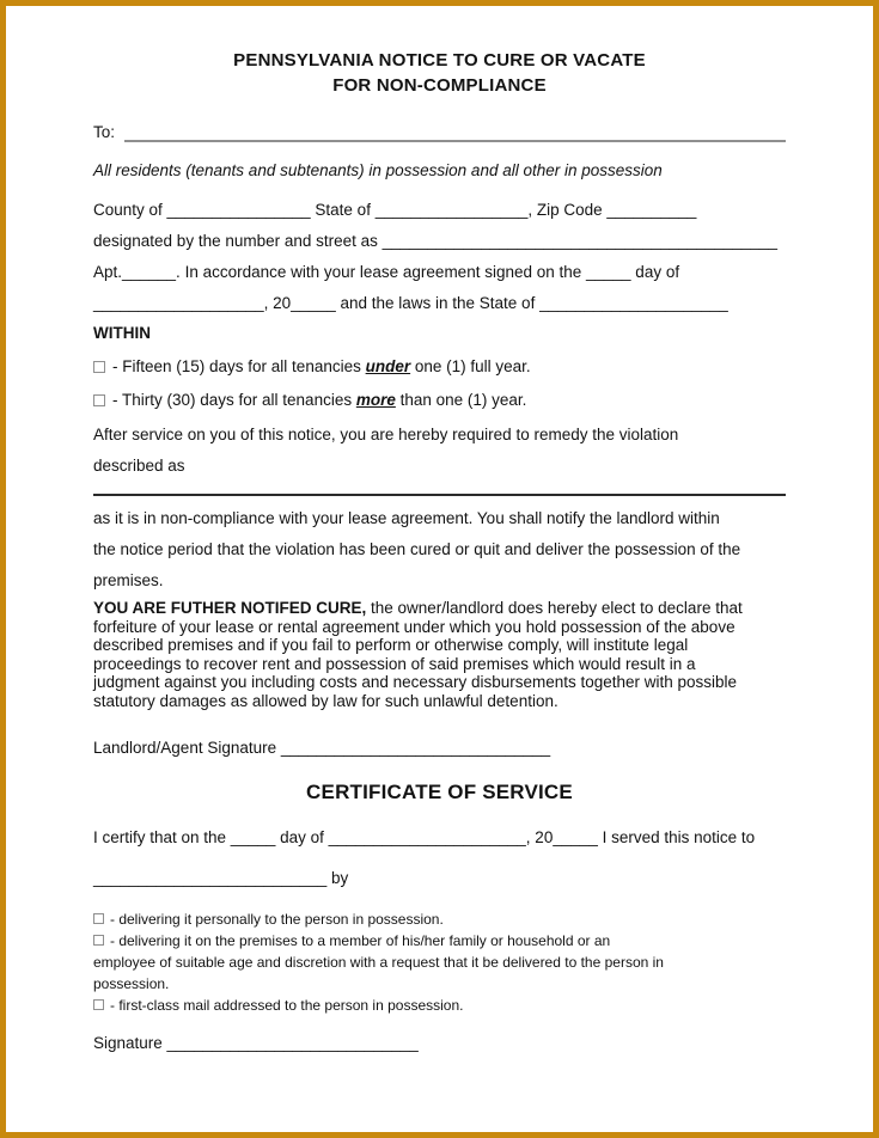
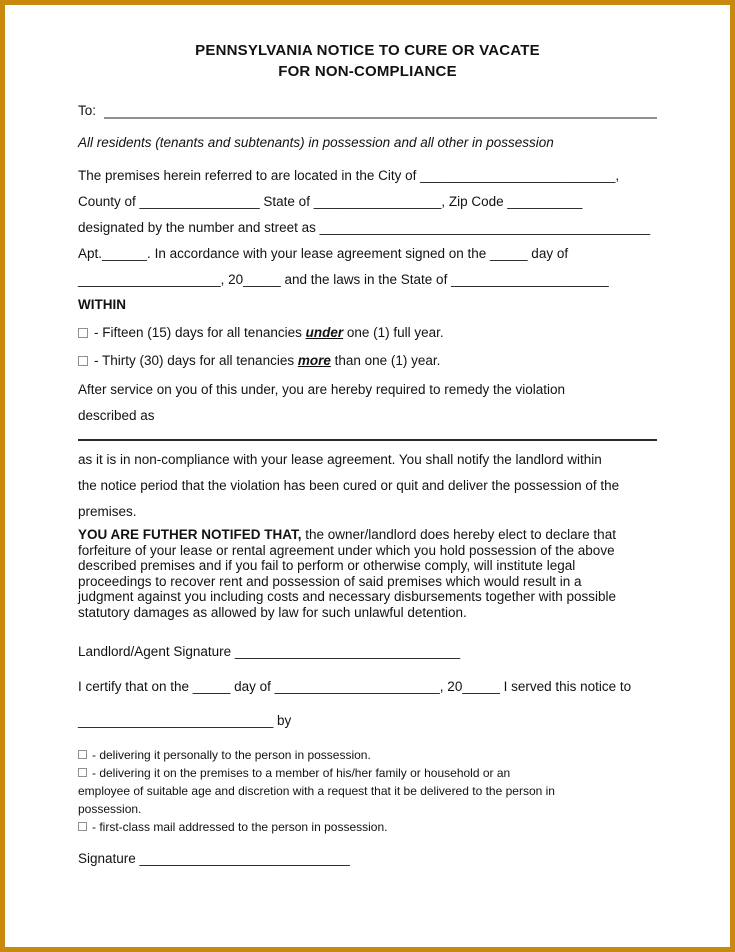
  PENNSYLVANIA NOTICE TO CURE OR VACATE
  FOR NON-COMPLIANCE
  To:
  All residents (tenants and subtenants) in possession and all other in possession
+ The premises herein referred to are located in the City of __________________________,
  County of ________________ State of _________________, Zip Code __________
  designated by the number and street as ____________________________________________
  Apt.______. In accordance with your lease agreement signed on the _____ day of
  ___________________, 20_____ and the laws in the State of _____________________
  WITHIN
  - Fifteen (15) days for all tenancies under one (1) full year.
  - Thirty (30) days for all tenancies more than one (1) year.
- After service on you of this notice, you are hereby required to remedy the violation
+ After service on you of this under, you are hereby required to remedy the violation
  described as
  as it is in non-compliance with your lease agreement. You shall notify the landlord within
  the notice period that the violation has been cured or quit and deliver the possession of the
  premises.
- YOU ARE FUTHER NOTIFED CURE, the owner/landlord does hereby elect to declare that
+ YOU ARE FUTHER NOTIFED THAT, the owner/landlord does hereby elect to declare that
  forfeiture of your lease or rental agreement under which you hold possession of the above
  described premises and if you fail to perform or otherwise comply, will institute legal
  proceedings to recover rent and possession of said premises which would result in a
  judgment against you including costs and necessary disbursements together with possible
  statutory damages as allowed by law for such unlawful detention.
  Landlord/Agent Signature ______________________________
- CERTIFICATE OF SERVICE
  I certify that on the _____ day of ______________________, 20_____ I served this notice to
  __________________________ by
  - delivering it personally to the person in possession.
  - delivering it on the premises to a member of his/her family or household or an
  employee of suitable age and discretion with a request that it be delivered to the person in
  possession.
  - first-class mail addressed to the person in possession.
  Signature ____________________________
